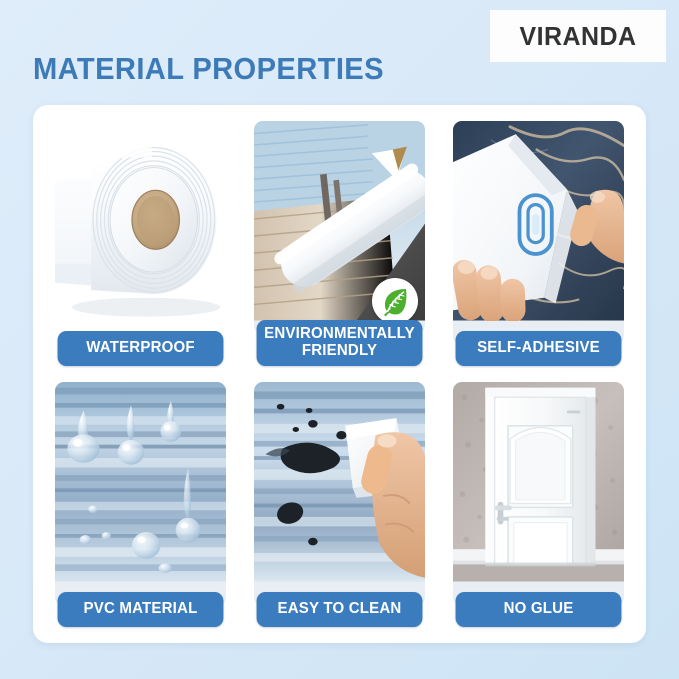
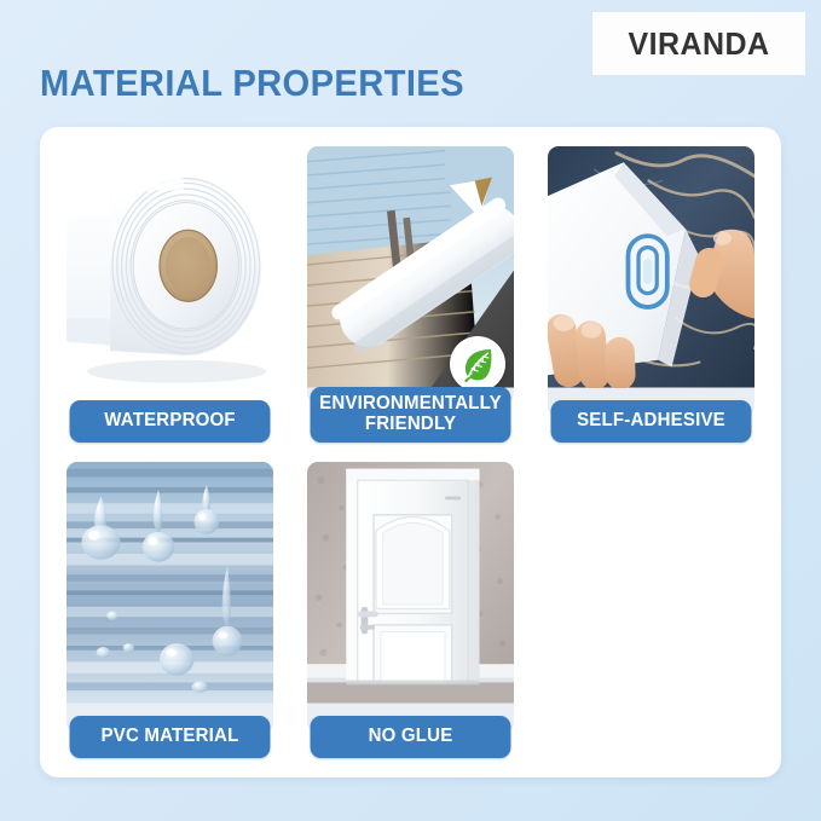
  VIRANDA
  MATERIAL PROPERTIES
  WATERPROOF
  ENVIRONMENTALLY
  FRIENDLY
  SELF-ADHESIVE
  PVC MATERIAL
- EASY TO CLEAN
  NO GLUE
